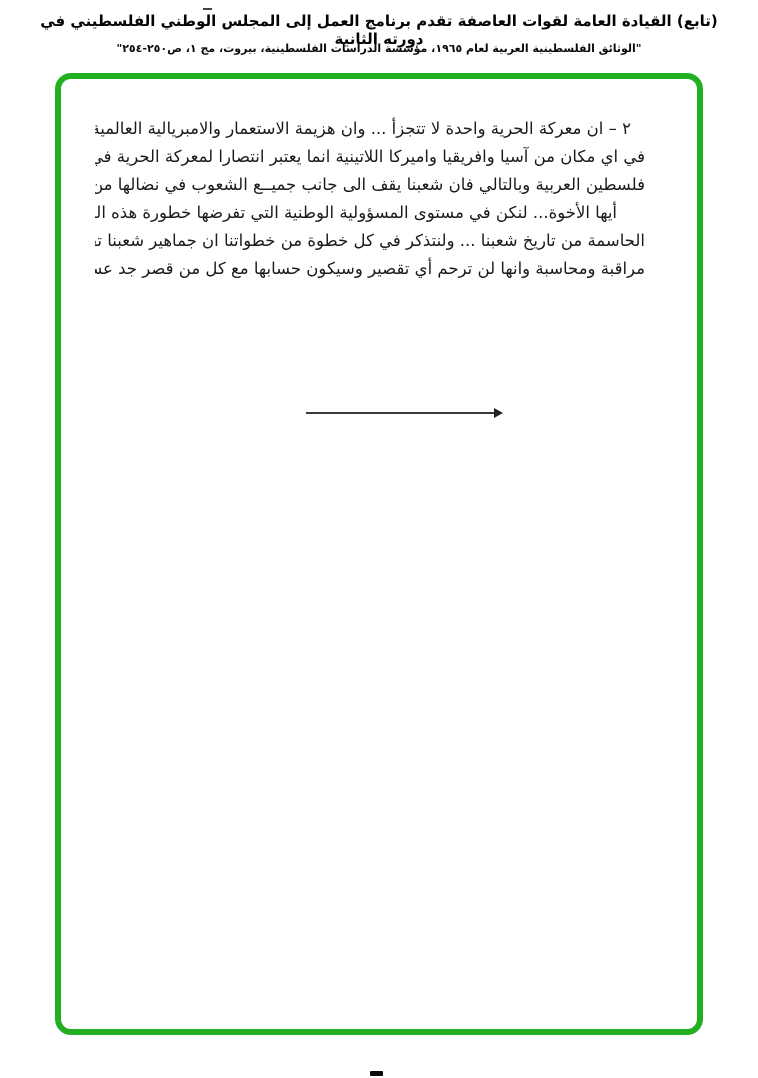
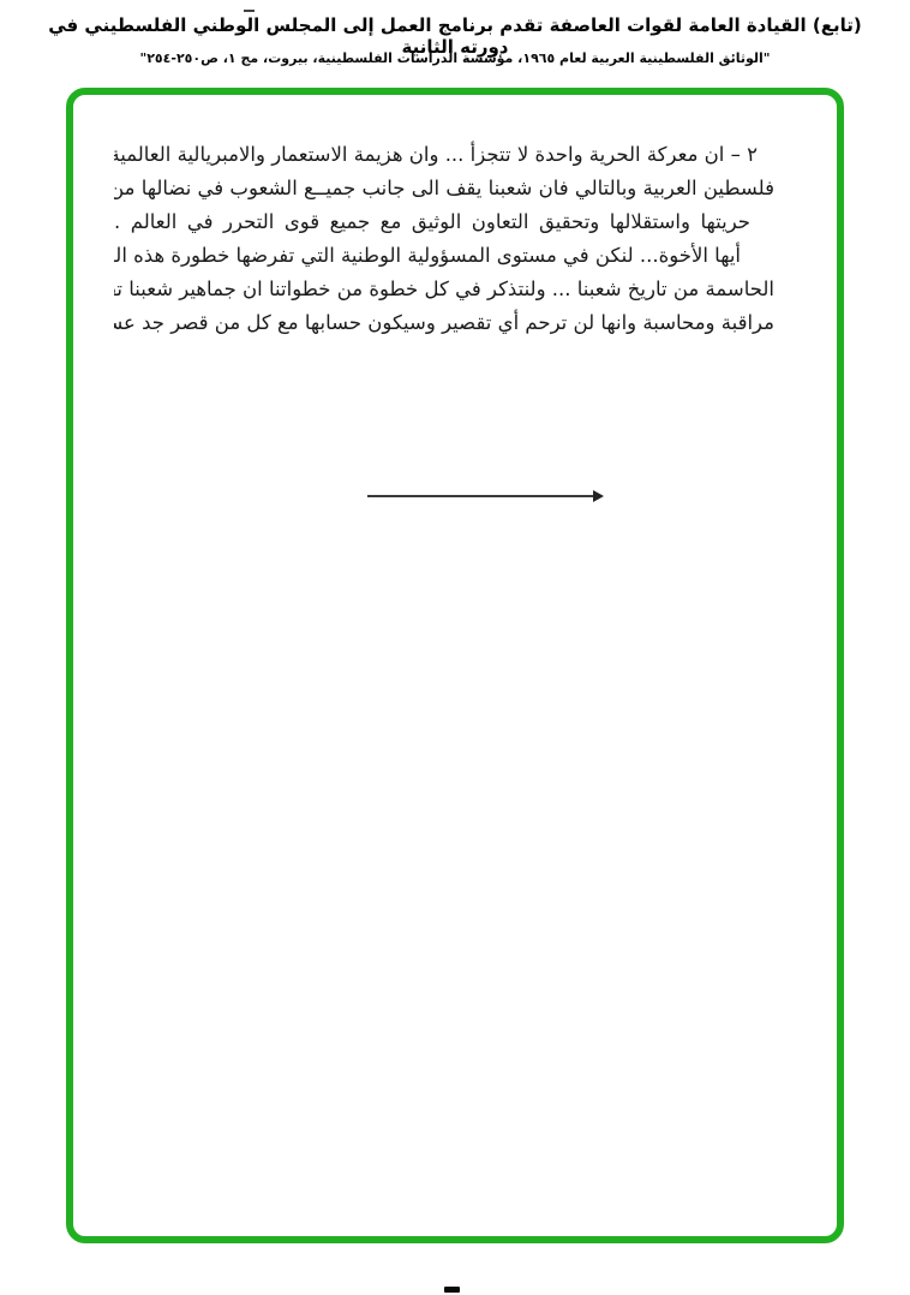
  (تابع) القيادة العامة لقوات العاصفة تقدم برنامج العمل إلى المجلس الوطني الفلسطيني في دورته الثانية
  "الوثائق الفلسطينية العربية لعام ١٩٦٥، مؤسسة الدراسات الفلسطينية، بيروت، مج ١، ص٢٥٠-٢٥٤"
  ٢ – ان معركة الحرية واحدة لا تتجزأ ... وان هزيمة الاستعمار والامبريالية العالمية
- في اي مكان من آسيا وافريقيا واميركا اللاتينية انما يعتبر انتصارا لمعركة الحرية في
  فلسطين العربية وبالتالي فان شعبنا يقف الى جانب جميــع الشعوب في نضالها من
+ حريتها واستقلالها وتحقيق التعاون الوثيق مع جميع قوى التحرر في العالم .
  أيها الأخوة... لنكن في مستوى المسؤولية الوطنية التي تفرضها خطورة هذه ال
  الحاسمة من تاريخ شعبنا ... ولنتذكر في كل خطوة من خطواتنا ان جماهير شعبنا ت
  مراقبة ومحاسبة وانها لن ترحم أي تقصير وسيكون حسابها مع كل من قصر جد عس
